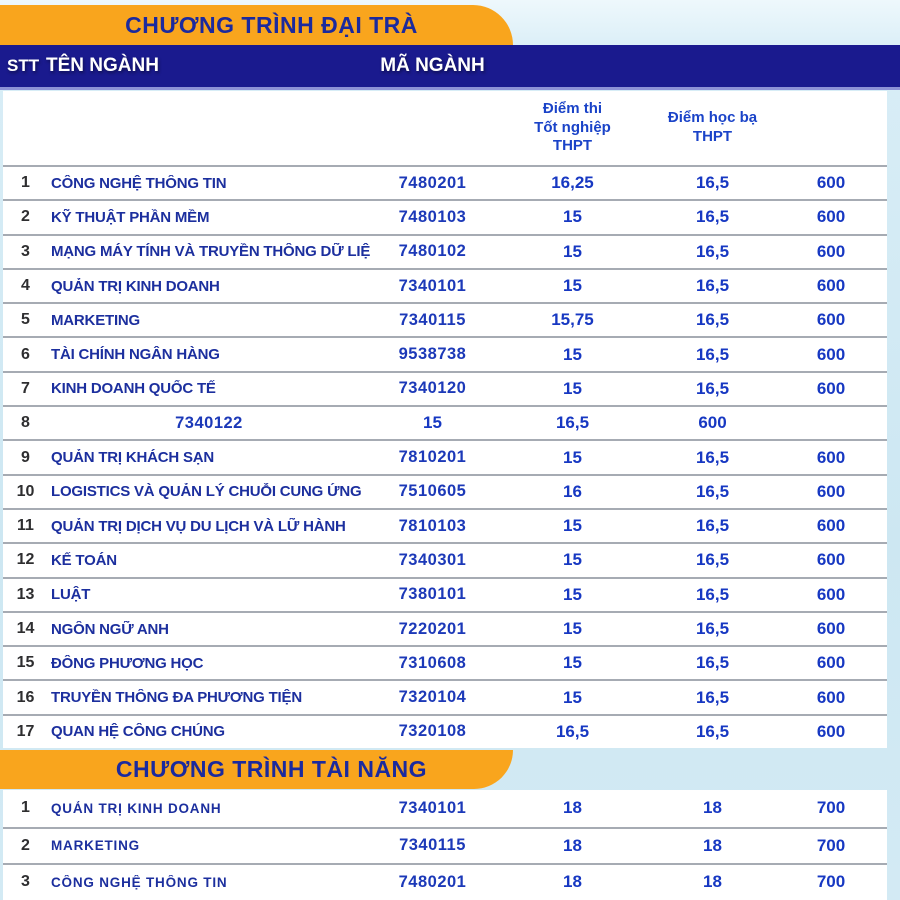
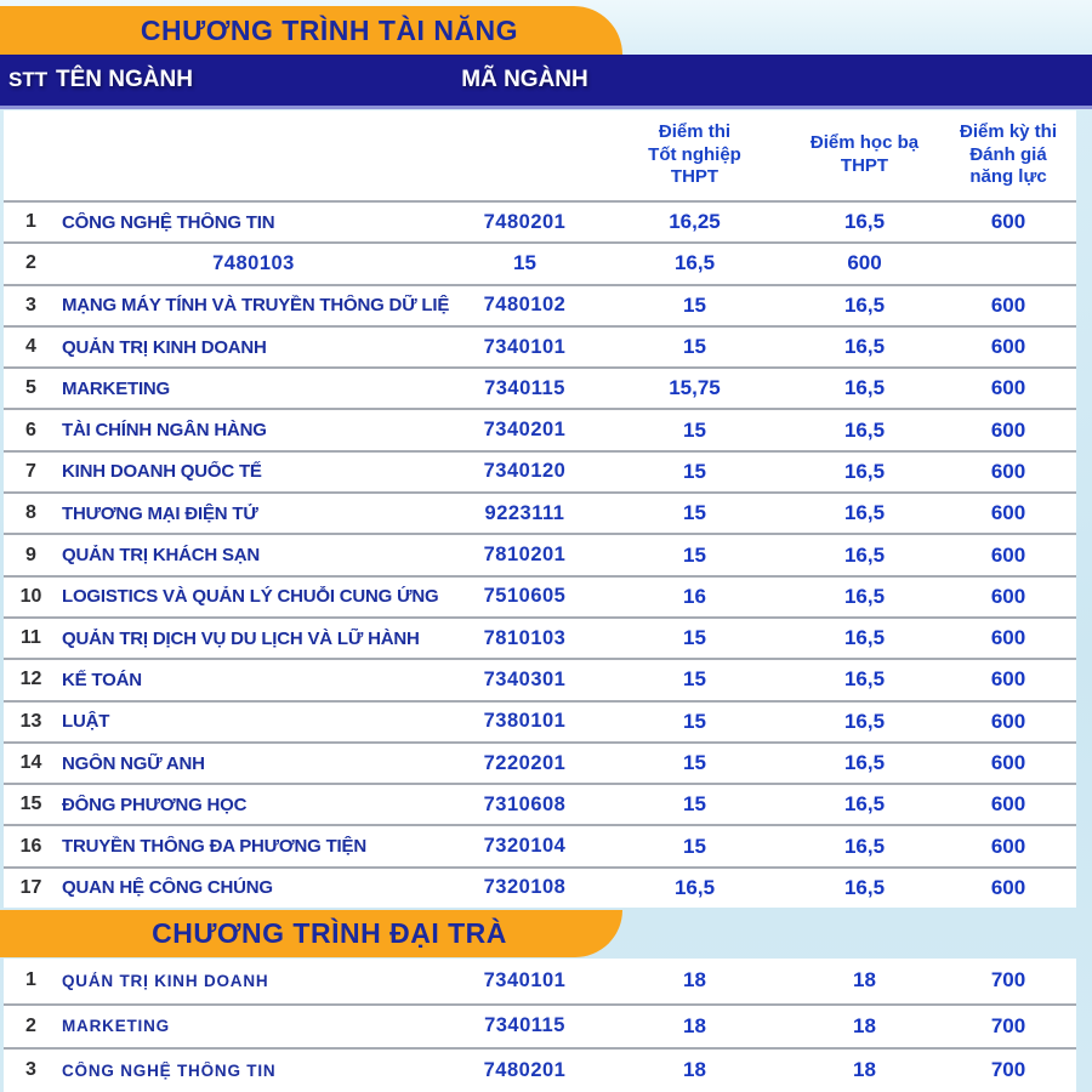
- CHƯƠNG TRÌNH ĐẠI TRÀ
+ CHƯƠNG TRÌNH TÀI NĂNG
  STT
  TÊN NGÀNH
  MÃ NGÀNH
  Điểm thi
  Tốt nghiệp
  THPT
  Điểm học bạ
  THPT
+ Điểm kỳ thi
+ Đánh giá
+ năng lực
  1
  CÔNG NGHỆ THÔNG TIN
  7480201
  16,25
  16,5
  600
  2
- KỸ THUẬT PHẦN MỀM
  7480103
  15
  16,5
  600
  3
  MẠNG MÁY TÍNH VÀ TRUYỀN THÔNG DỮ LIỆ
  7480102
  15
  16,5
  600
  4
  QUẢN TRỊ KINH DOANH
  7340101
  15
  16,5
  600
  5
  MARKETING
  7340115
  15,75
  16,5
  600
  6
  TÀI CHÍNH NGÂN HÀNG
- 9538738
+ 7340201
  15
  16,5
  600
  7
  KINH DOANH QUỐC TẾ
  7340120
  15
  16,5
  600
  8
+ THƯƠNG MẠI ĐIỆN TỬ
- 7340122
+ 9223111
  15
  16,5
  600
  9
  QUẢN TRỊ KHÁCH SẠN
  7810201
  15
  16,5
  600
  10
  LOGISTICS VÀ QUẢN LÝ CHUỖI CUNG ỨNG
  7510605
  16
  16,5
  600
  11
  QUẢN TRỊ DỊCH VỤ DU LỊCH VÀ LỮ HÀNH
  7810103
  15
  16,5
  600
  12
  KẾ TOÁN
  7340301
  15
  16,5
  600
  13
  LUẬT
  7380101
  15
  16,5
  600
  14
  NGÔN NGỮ ANH
  7220201
  15
  16,5
  600
  15
  ĐÔNG PHƯƠNG HỌC
  7310608
  15
  16,5
  600
  16
  TRUYỀN THÔNG ĐA PHƯƠNG TIỆN
  7320104
  15
  16,5
  600
  17
  QUAN HỆ CÔNG CHÚNG
  7320108
  16,5
  16,5
  600
- CHƯƠNG TRÌNH TÀI NĂNG
+ CHƯƠNG TRÌNH ĐẠI TRÀ
  1
  QUẢN TRỊ KINH DOANH
  7340101
  18
  18
  700
  2
  MARKETING
  7340115
  18
  18
  700
  3
  CÔNG NGHỆ THÔNG TIN
  7480201
  18
  18
  700
